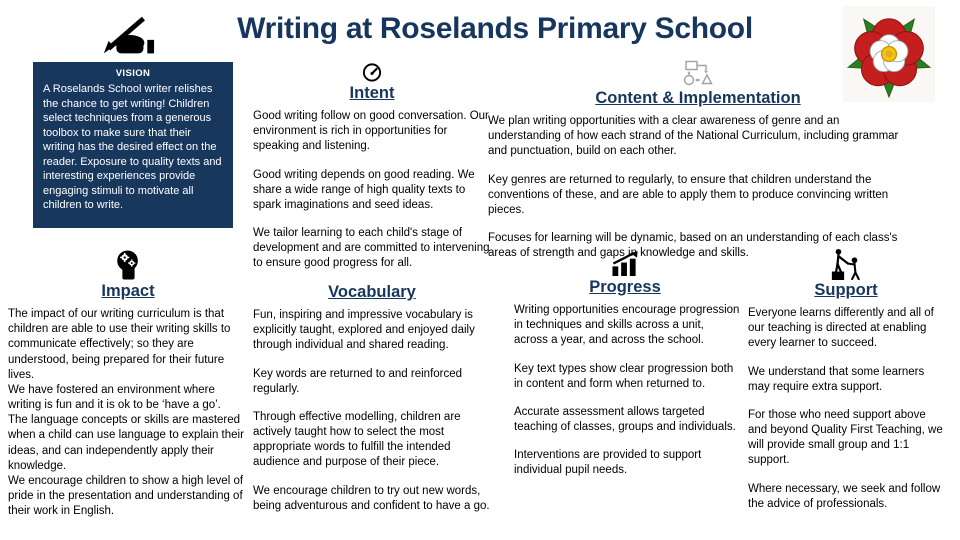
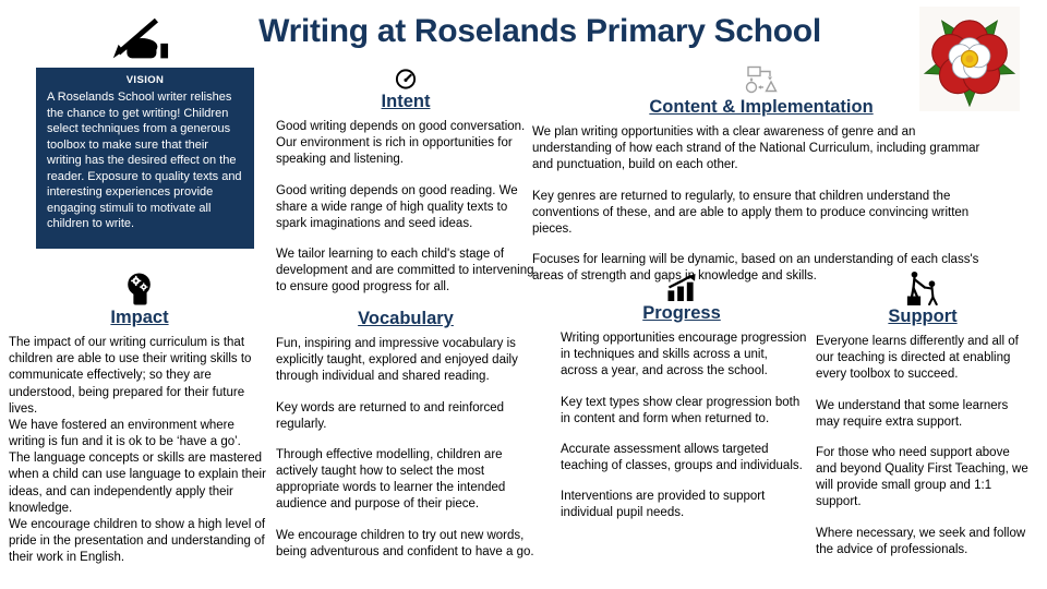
  Writing at Roselands Primary School
  VISION
  A Roselands School writer relishes the chance to get writing! Children select techniques from a generous toolbox to make sure that their writing has the desired effect on the reader. Exposure to quality texts and interesting experiences provide engaging stimuli to motivate all children to write.
  Intent
- Good writing follow on good conversation. Our environment is rich in opportunities for speaking and listening.
+ Good writing depends on good conversation. Our environment is rich in opportunities for speaking and listening.
  Good writing depends on good reading. We share a wide range of high quality texts to spark imaginations and seed ideas.
  We tailor learning to each child's stage of development and are committed to intervening to ensure good progress for all.
  Content & Implementation
  We plan writing opportunities with a clear awareness of genre and an understanding of how each strand of the National Curriculum, including grammar and punctuation, build on each other.
  Key genres are returned to regularly, to ensure that children understand the conventions of these, and are able to apply them to produce convincing written pieces.
  Focuses for learning will be dynamic, based on an understanding of each class's areas of strength and gaps i knowledge and skills.
  Impact
  The impact of our writing curriculum is that children are able to use their writing skills to communicate effectively; so they are understood, being prepared for their future lives.
  We have fostered an environment where writing is fun and it is ok to be ‘have a go’.
  The language concepts or skills are mastered when a child can use language to explain their ideas, and can independently apply their knowledge.
  We encourage children to show a high level of pride in the presentation and understanding of their work in English.
  Vocabulary
  Fun, inspiring and impressive vocabulary is explicitly taught, explored and enjoyed daily through individual and shared reading.
  Key words are returned to and reinforced regularly.
- Through effective modelling, children are actively taught how to select the most appropriate words to fulfill the intended audience and purpose of their piece.
+ Through effective modelling, children are actively taught how to select the most appropriate words to learner the intended audience and purpose of their piece.
  We encourage children to try out new words, being adventurous and confident to have a go.
  Progress
  Writing opportunities encourage progression in techniques and skills across a unit, across a year, and across the school.
  Key text types show clear progression both in content and form when returned to.
  Accurate assessment allows targeted teaching of classes, groups and individuals.
  Interventions are provided to support individual pupil needs.
  Support
- Everyone learns differently and all of our teaching is directed at enabling every learner to succeed.
+ Everyone learns differently and all of our teaching is directed at enabling every toolbox to succeed.
  We understand that some learners may require extra support.
  For those who need support above and beyond Quality First Teaching, we will provide small group and 1:1 support.
  Where necessary, we seek and follow the advice of professionals.
